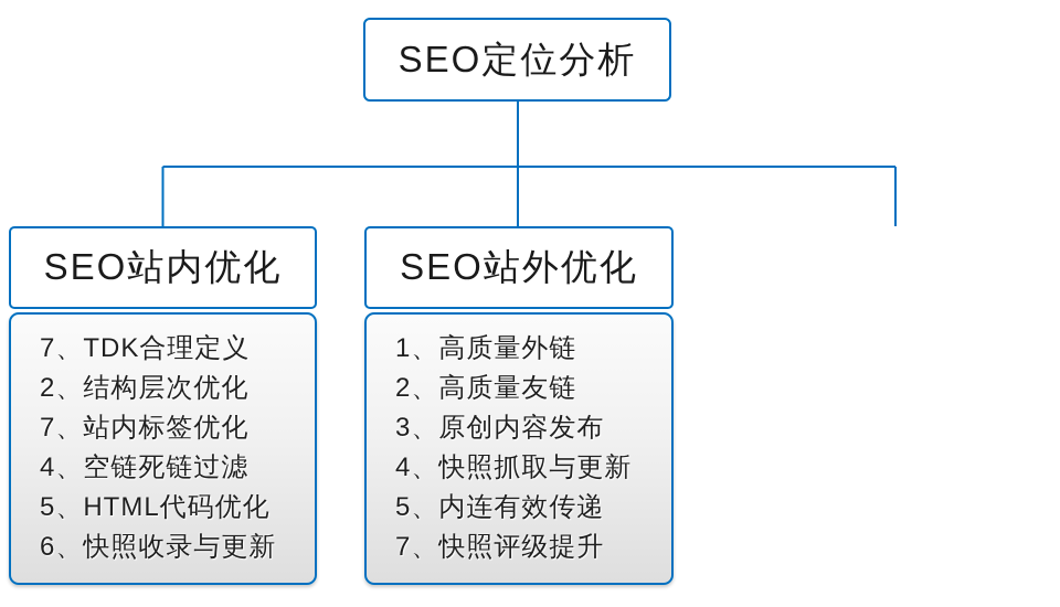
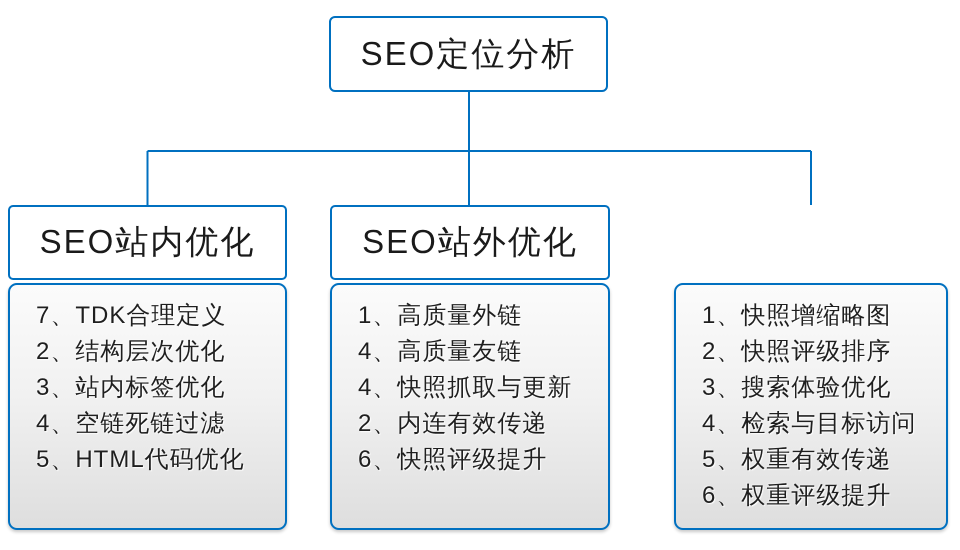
  SEO定位分析
  SEO站内优化
  7、TDK合理定义
  2、结构层次优化
- 7、站内标签优化
+ 3、站内标签优化
  4、空链死链过滤
  5、HTML代码优化
- 6、快照收录与更新
  SEO站外优化
  1、高质量外链
- 2、高质量友链
+ 4、高质量友链
- 3、原创内容发布
  4、快照抓取与更新
- 5、内连有效传递
+ 2、内连有效传递
- 7、快照评级提升
+ 6、快照评级提升
+ 1、快照增缩略图
+ 2、快照评级排序
+ 3、搜索体验优化
+ 4、检索与目标访问
+ 5、权重有效传递
+ 6、权重评级提升
